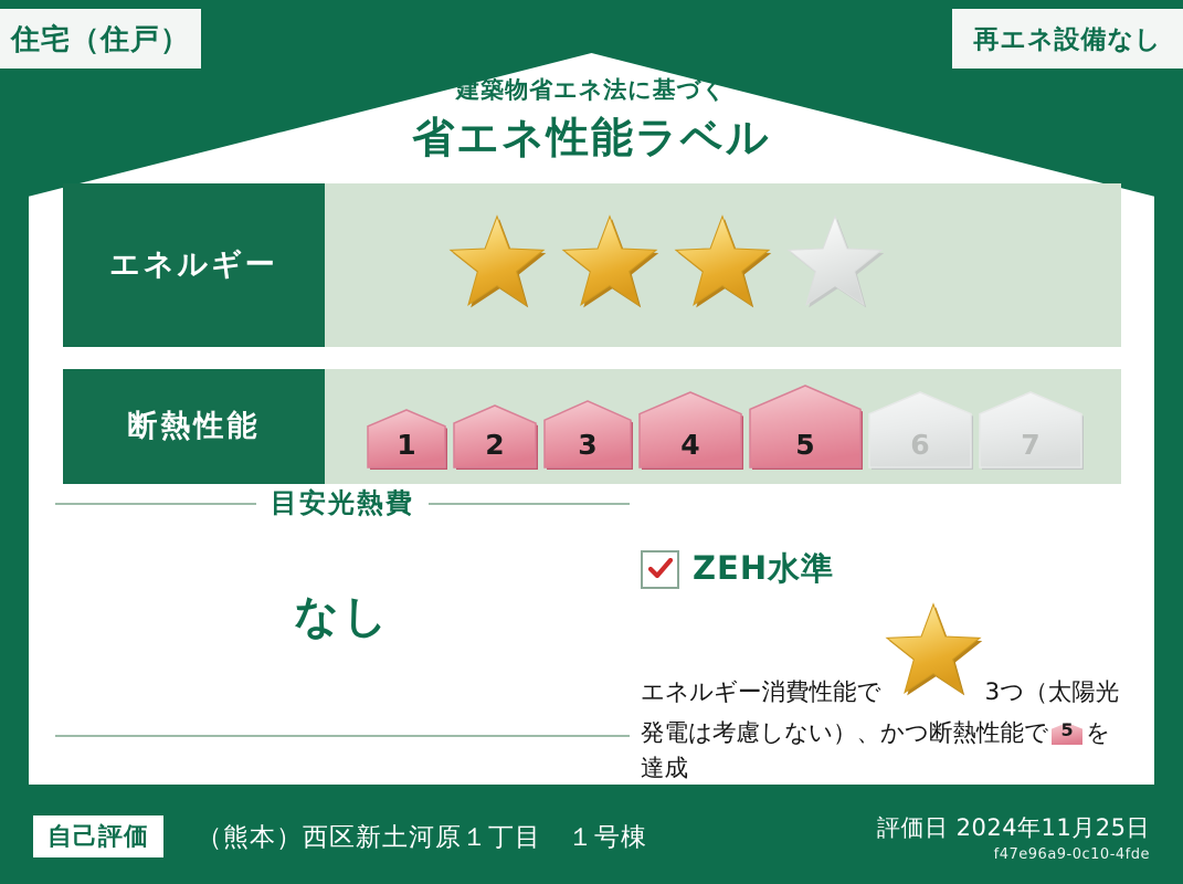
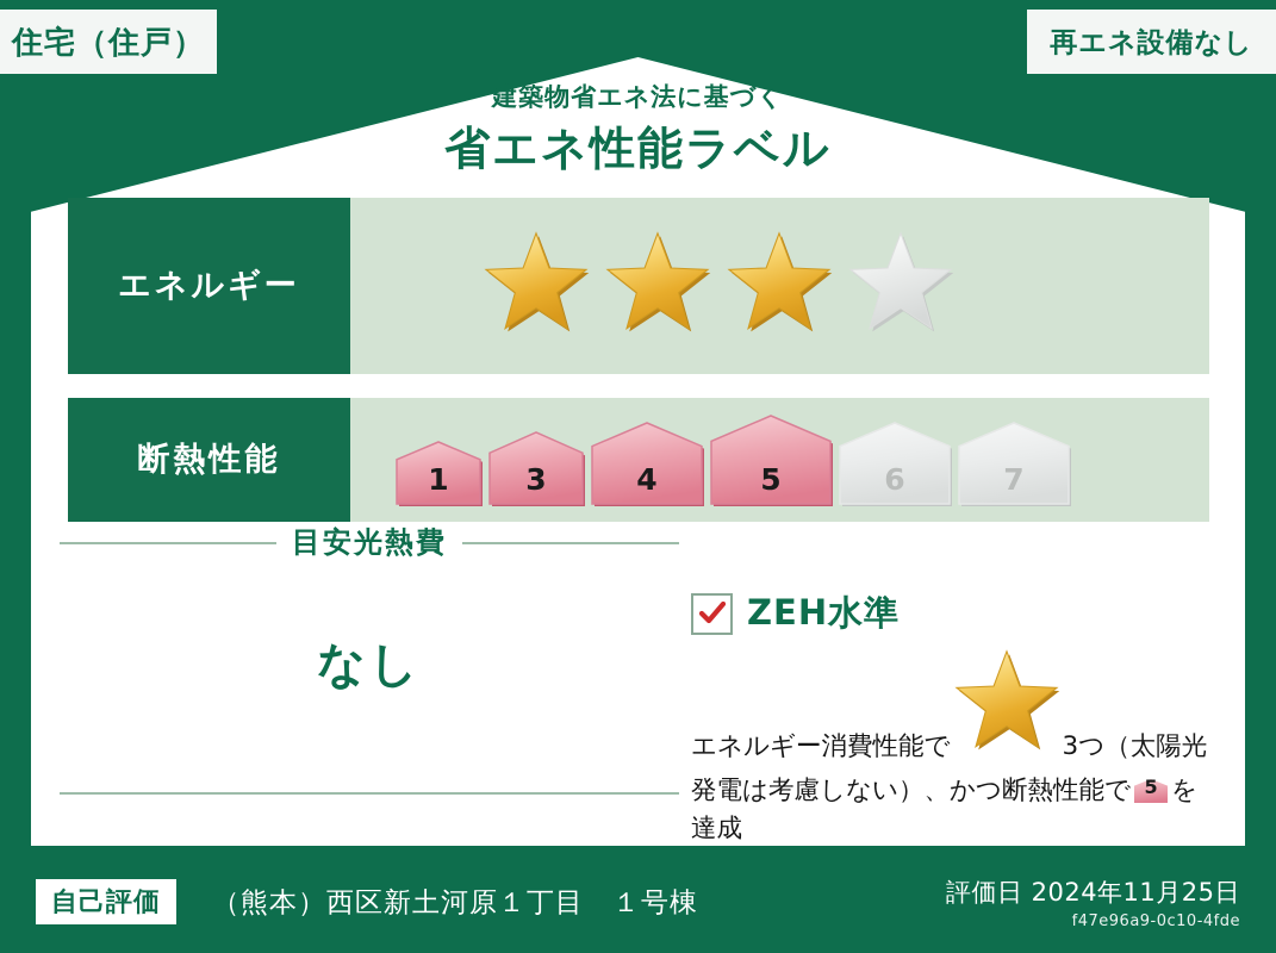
  住宅（住戸）
  再エネ設備なし
  建築物省エネ法に基づく
  省エネ性能ラベル
  エネルギー
  断熱性能
  1
- 2
  3
  4
  5
  6
  7
  目安光熱費
  なし
  ZEH水準
  エネルギー消費性能で 3つ（太陽光発電は考慮しない）、かつ断熱性能で
  5
  を達成
  自己評価
  （熊本）西区新土河原１丁目 １号棟
  評価日 2024年11月25日
  f47e96a9-0c10-4fde
